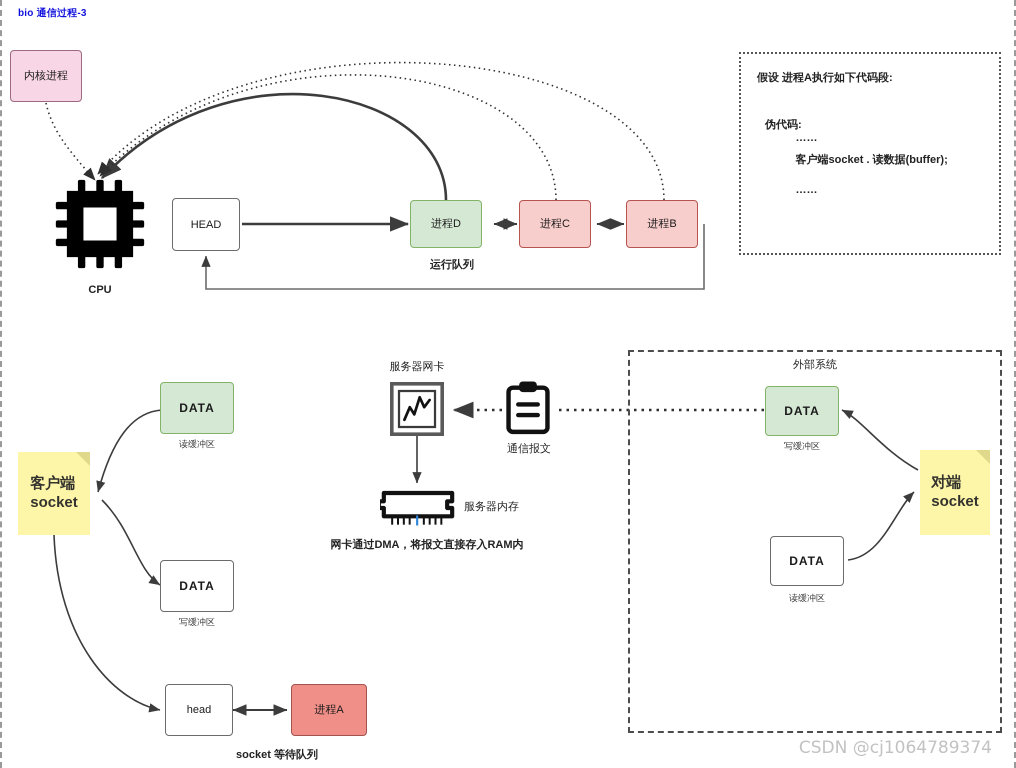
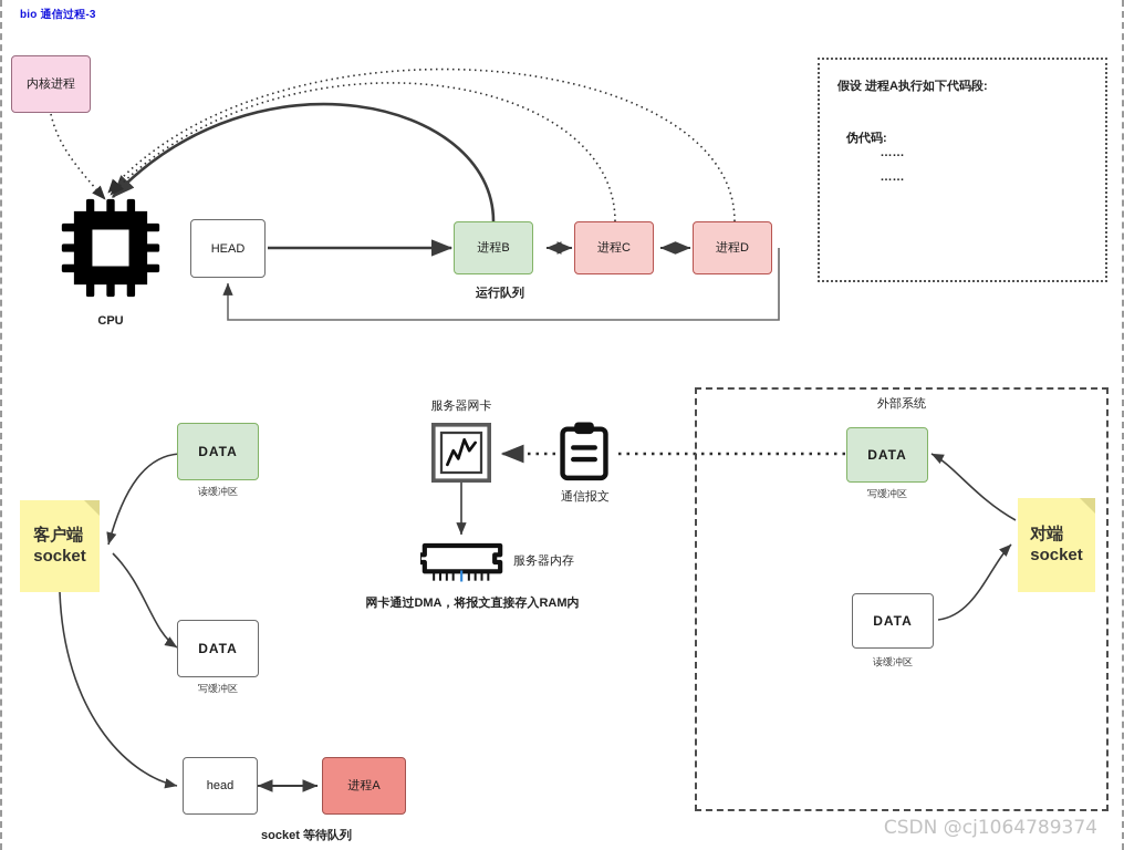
  bio 通信过程-3
  内核进程
  CPU
  HEAD
- 进程D
+ 进程B
  进程C
- 进程B
+ 进程D
  运行队列
  假设 进程A执行如下代码段:
  伪代码:
  ……
- 客户端socket . 读数据(buffer);
  ……
  客户端
  socket
  DATA
  读缓冲区
  DATA
  写缓冲区
  head
  进程A
  socket 等待队列
  服务器网卡
  服务器内存
  网卡通过DMA，将报文直接存入RAM内
  通信报文
  外部系统
  DATA
  写缓冲区
  DATA
  读缓冲区
  对端
  socket
  CSDN @cj1064789374
